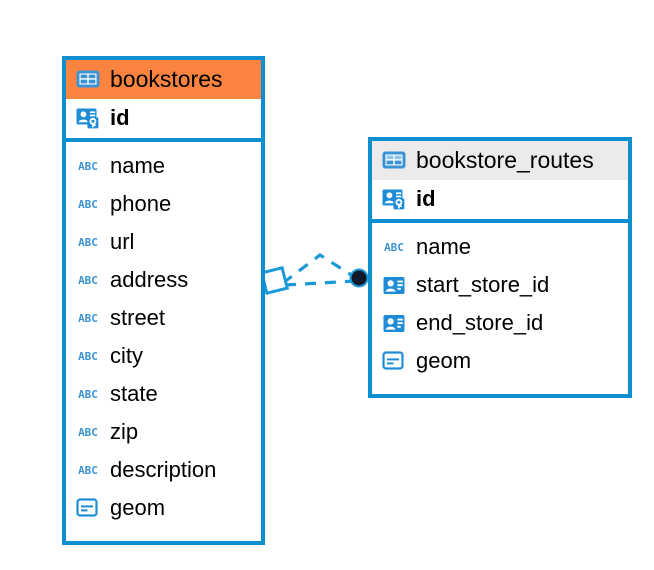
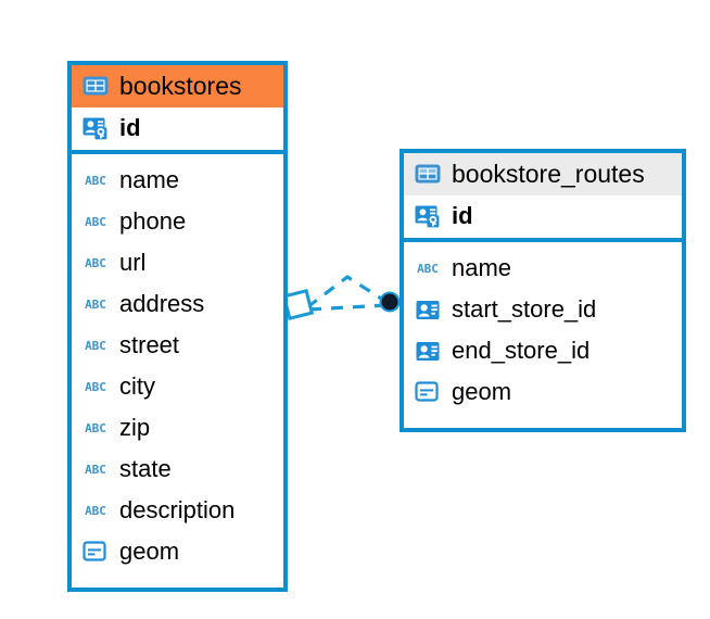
  bookstores
  id
  ABC
  name
  ABC
  phone
  ABC
  url
  ABC
  address
  ABC
  street
  ABC
  city
  ABC
- state
+ zip
  ABC
- zip
+ state
  ABC
  description
  geom
  bookstore_routes
  id
  ABC
  name
  start_store_id
  end_store_id
  geom
